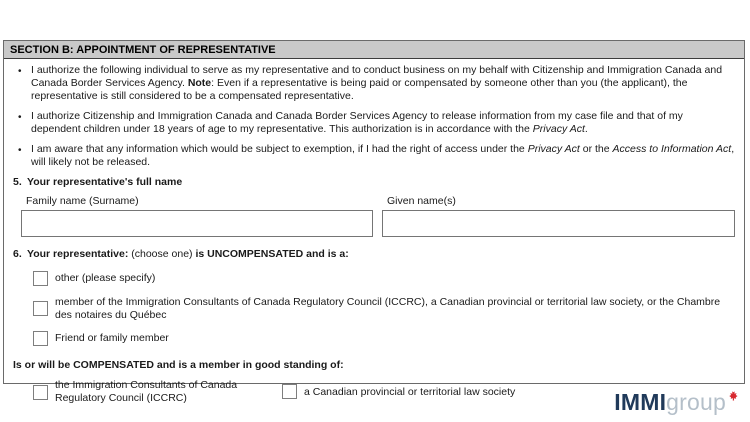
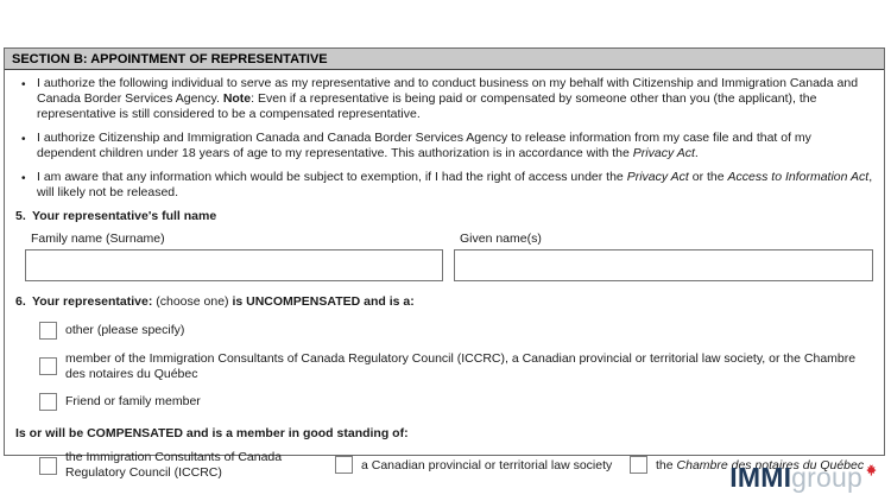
  SECTION B: APPOINTMENT OF REPRESENTATIVE
  •
  I authorize the following individual to serve as my representative and to conduct business on my behalf with Citizenship and Immigration Canada and Canada Border Services Agency. Note: Even if a representative is being paid or compensated by someone other than you (the applicant), the representative is still considered to be a compensated representative.
  •
  I authorize Citizenship and Immigration Canada and Canada Border Services Agency to release information from my case file and that of my dependent children under 18 years of age to my representative. This authorization is in accordance with the Privacy Act.
  •
  I am aware that any information which would be subject to exemption, if I had the right of access under the Privacy Act or the Access to Information Act, will likely not be released.
  5.
  Your representative's full name
  Family name (Surname)
  Given name(s)
  6.
  Your representative: (choose one) is UNCOMPENSATED and is a:
  other (please specify)
  member of the Immigration Consultants of Canada Regulatory Council (ICCRC), a Canadian provincial or territorial law society, or the Chambre des notaires du Québec
  Friend or family member
  Is or will be COMPENSATED and is a member in good standing of:
  the Immigration Consultants of Canada Regulatory Council (ICCRC)
  a Canadian provincial or territorial law society
+ the Chambre des notaires du Québec
  IMMIgroup
